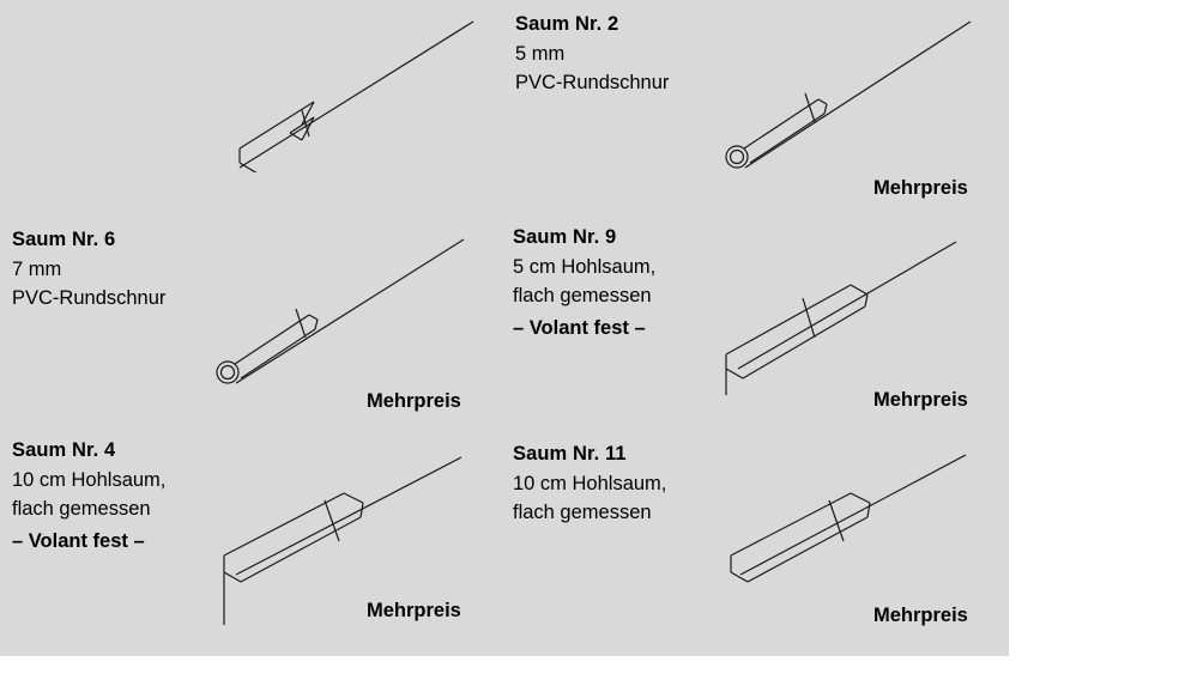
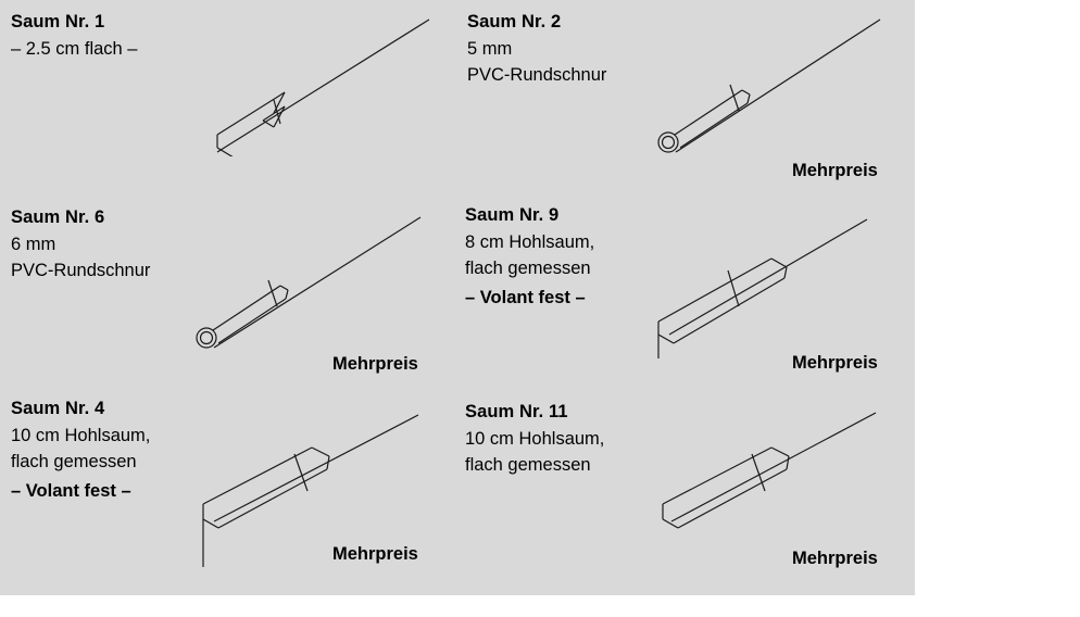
+ Saum Nr. 1
+ – 2.5 cm flach –
  Saum Nr. 2
  5 mm
  PVC-Rundschnur
  Mehrpreis
  Saum Nr. 6
- 7 mm
+ 6 mm
  PVC-Rundschnur
  Mehrpreis
  Saum Nr. 9
- 5 cm Hohlsaum,
+ 8 cm Hohlsaum,
  flach gemessen
  – Volant fest –
  Mehrpreis
  Saum Nr. 4
  10 cm Hohlsaum,
  flach gemessen
  – Volant fest –
  Mehrpreis
  Saum Nr. 11
  10 cm Hohlsaum,
  flach gemessen
  Mehrpreis
